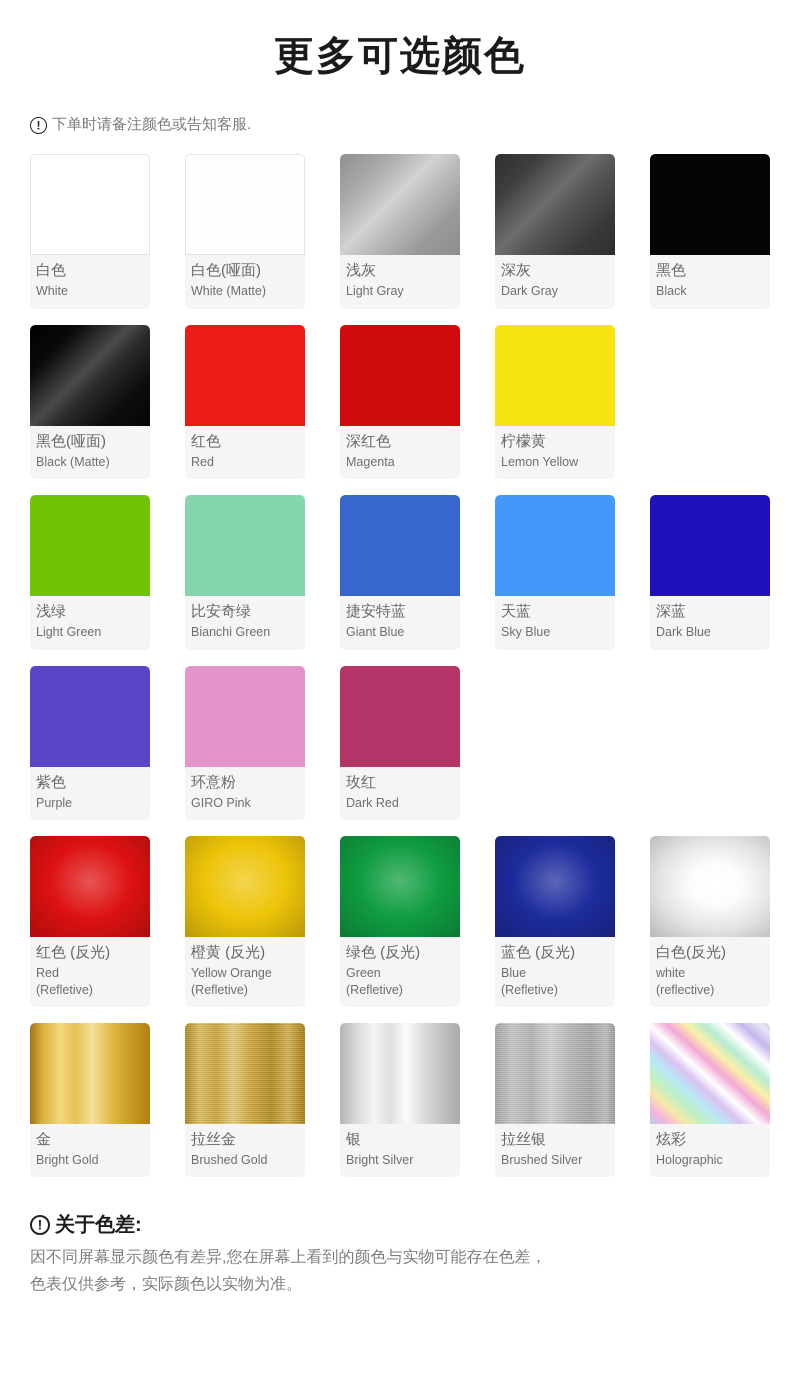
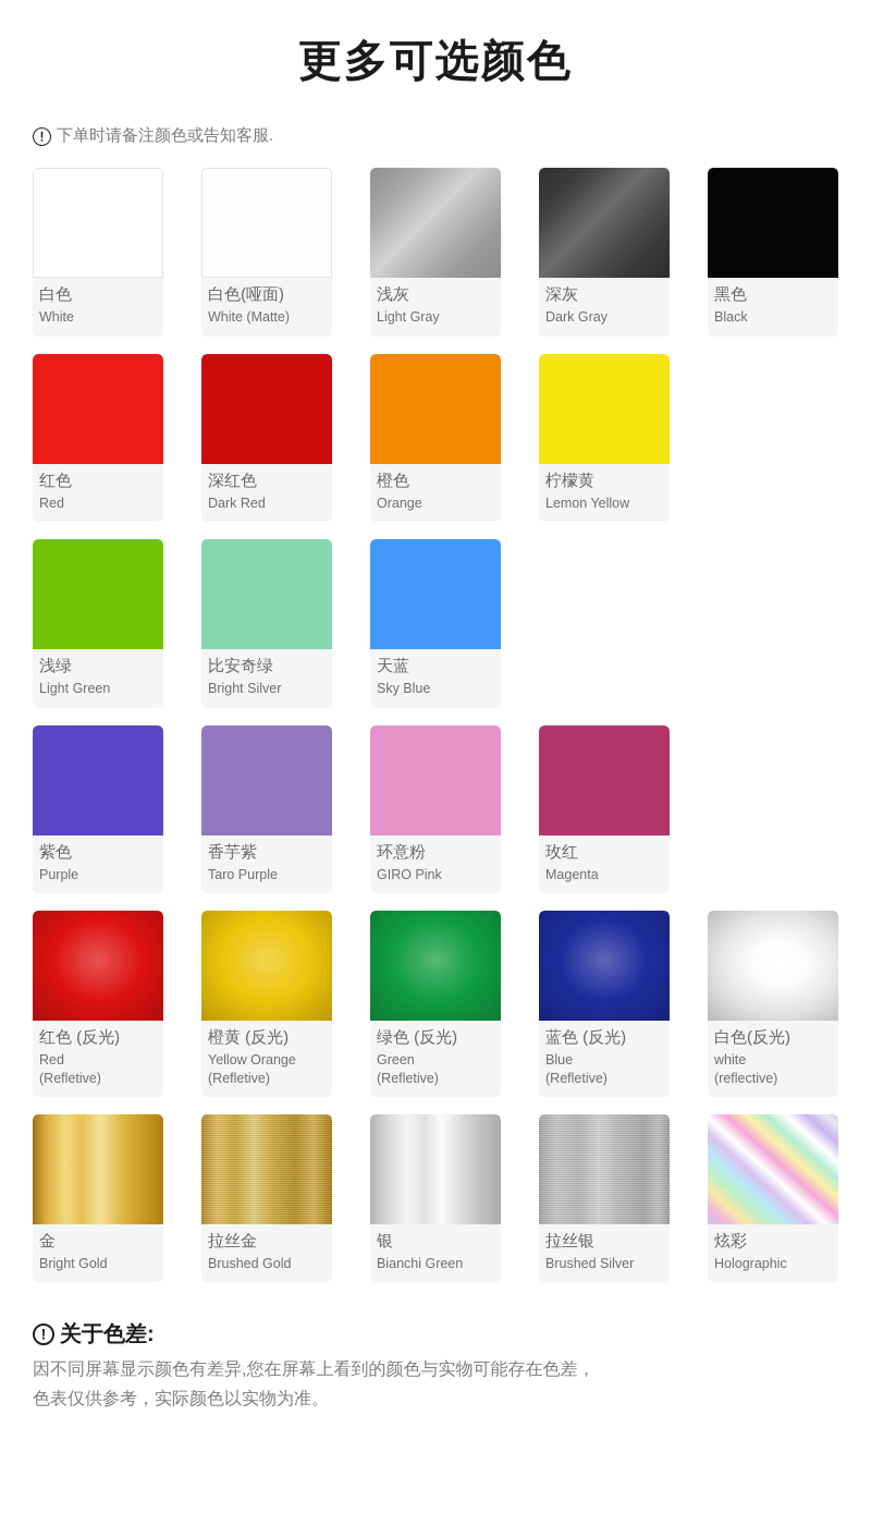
  更多可选颜色
  !
  下单时请备注颜色或告知客服.
  白色
  White
  白色(哑面)
  White (Matte)
  浅灰
  Light Gray
  深灰
  Dark Gray
  黑色
  Black
- 黑色(哑面)
- Black (Matte)
  红色
  Red
  深红色
- Magenta
+ Dark Red
+ 橙色
+ Orange
  柠檬黄
  Lemon Yellow
  浅绿
  Light Green
  比安奇绿
- Bianchi Green
+ Bright Silver
- 捷安特蓝
- Giant Blue
  天蓝
  Sky Blue
- 深蓝
- Dark Blue
  紫色
  Purple
+ 香芋紫
+ Taro Purple
  环意粉
  GIRO Pink
  玫红
- Dark Red
+ Magenta
  红色 (反光)
  Red
  (Refletive)
  橙黄 (反光)
  Yellow Orange
  (Refletive)
  绿色 (反光)
  Green
  (Refletive)
  蓝色 (反光)
  Blue
  (Refletive)
  白色(反光)
  white
  (reflective)
  金
  Bright Gold
  拉丝金
  Brushed Gold
  银
- Bright Silver
+ Bianchi Green
  拉丝银
  Brushed Silver
  炫彩
  Holographic
  !
  关于色差:
  因不同屏幕显示颜色有差异,您在屏幕上看到的颜色与实物可能存在色差，
  色表仅供参考，实际颜色以实物为准。
